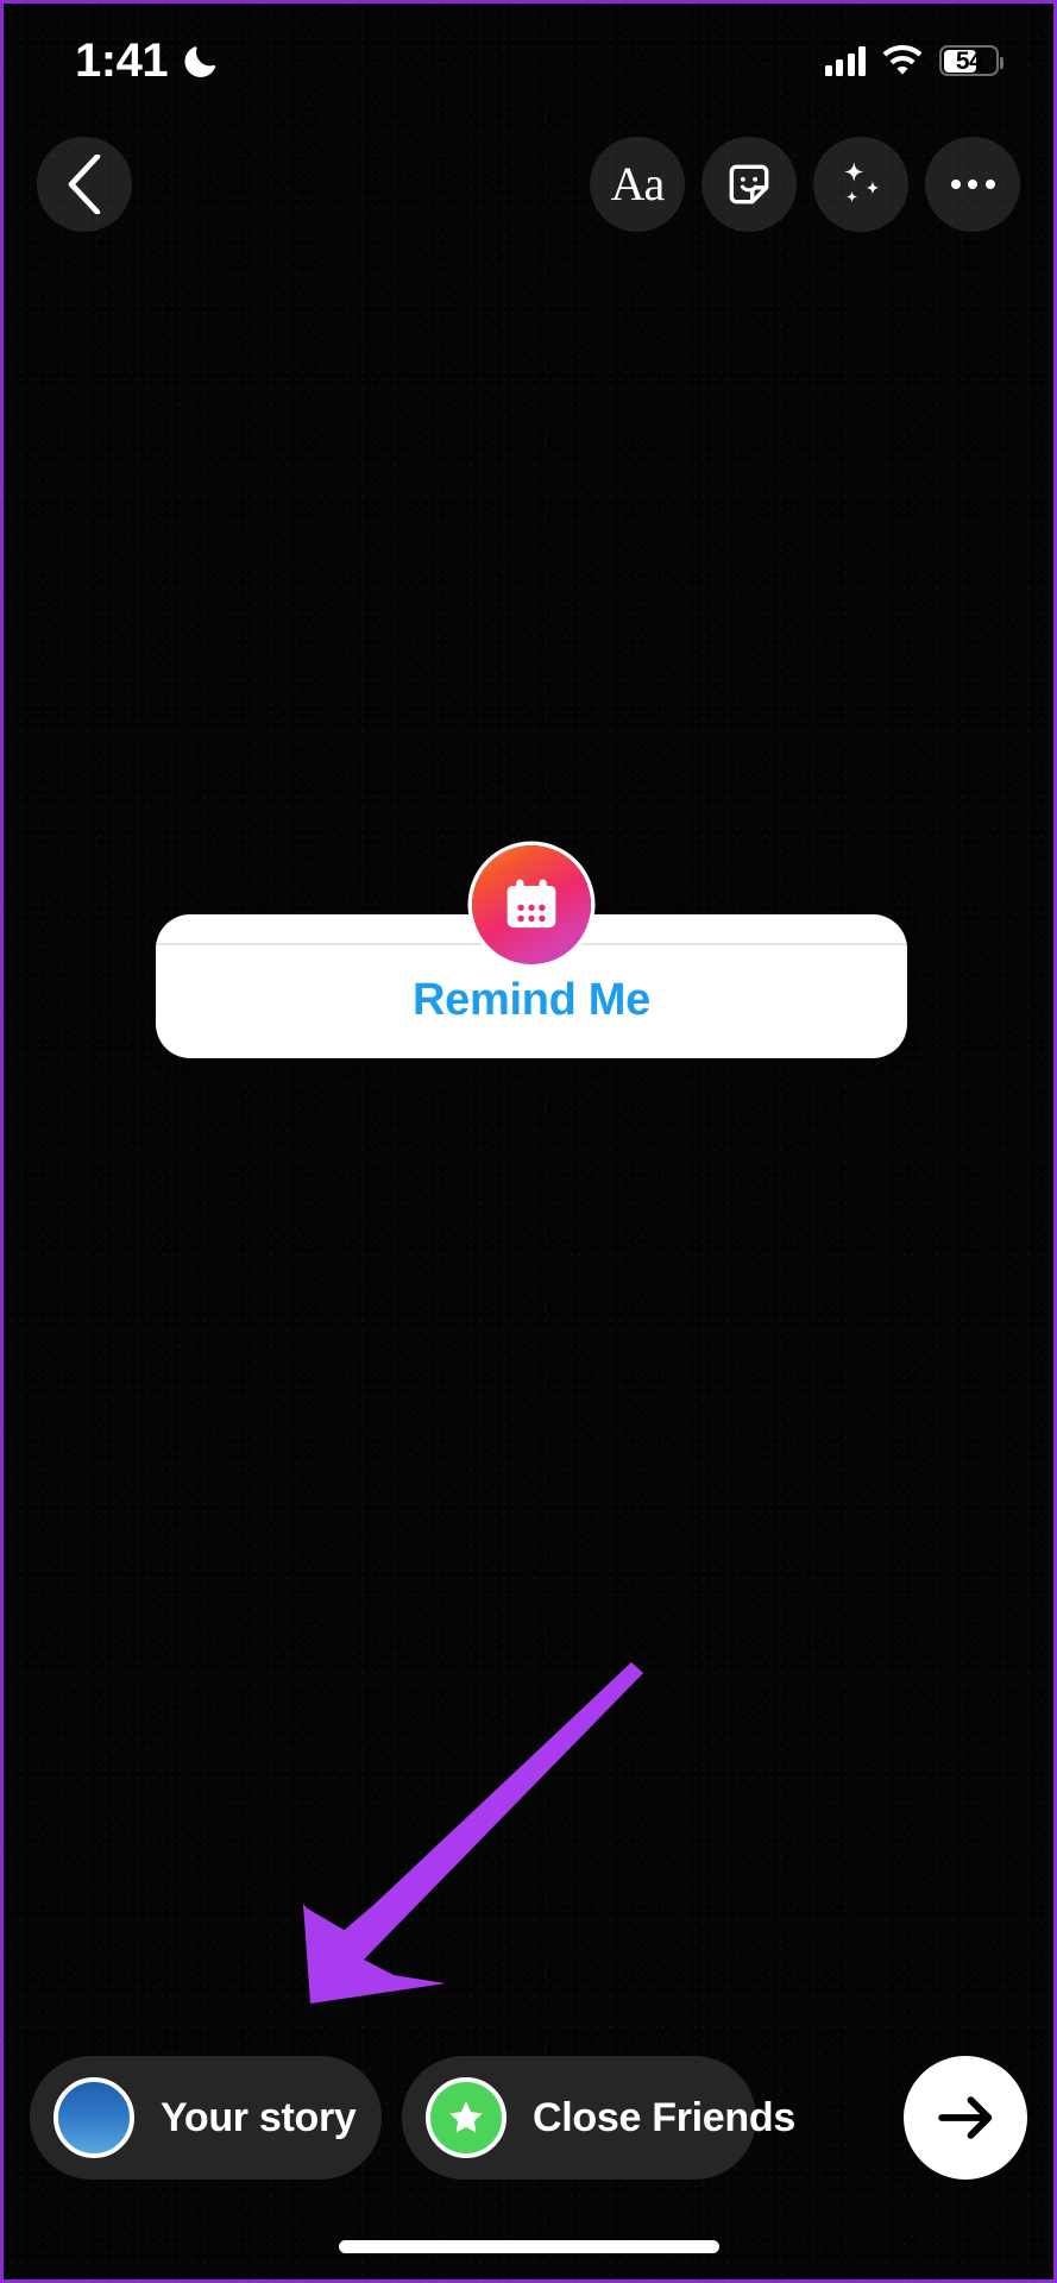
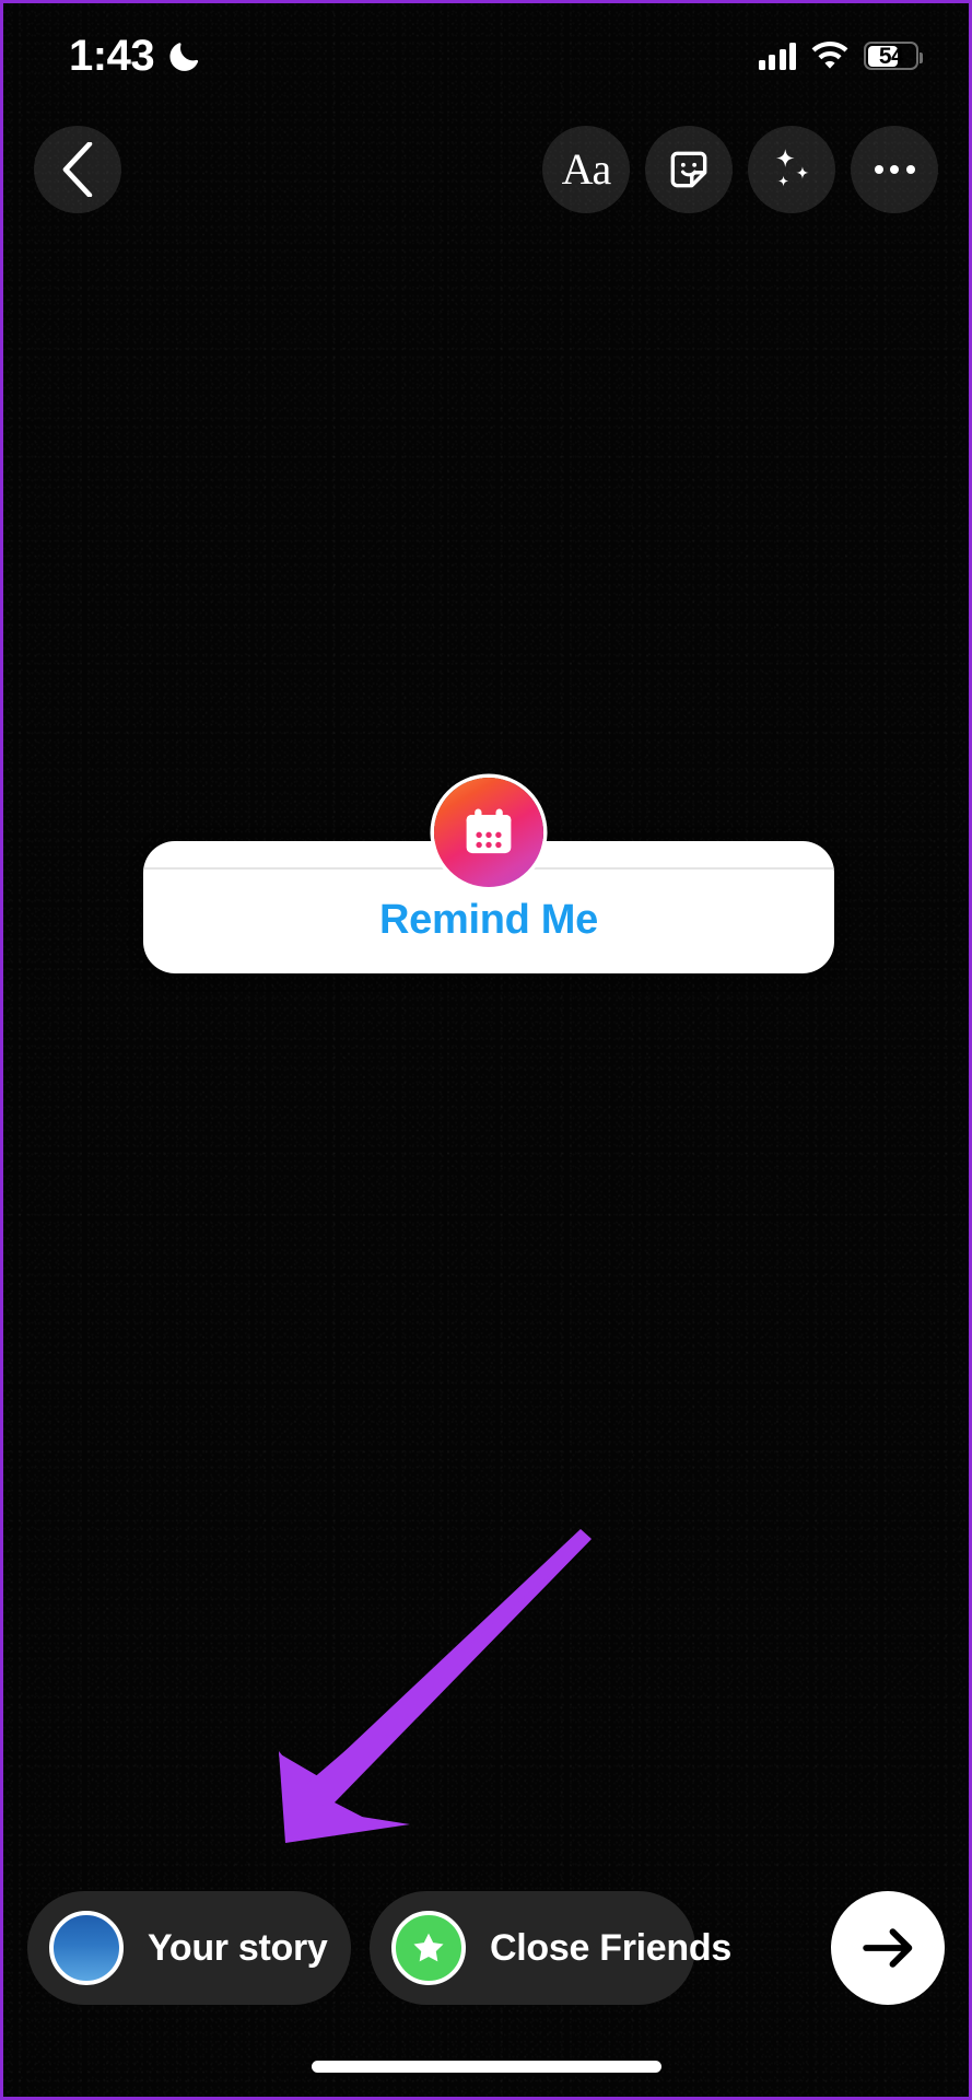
- 1:41
+ 1:43
  54
  Aa
  Remind Me
  Your story
  Close Friends
